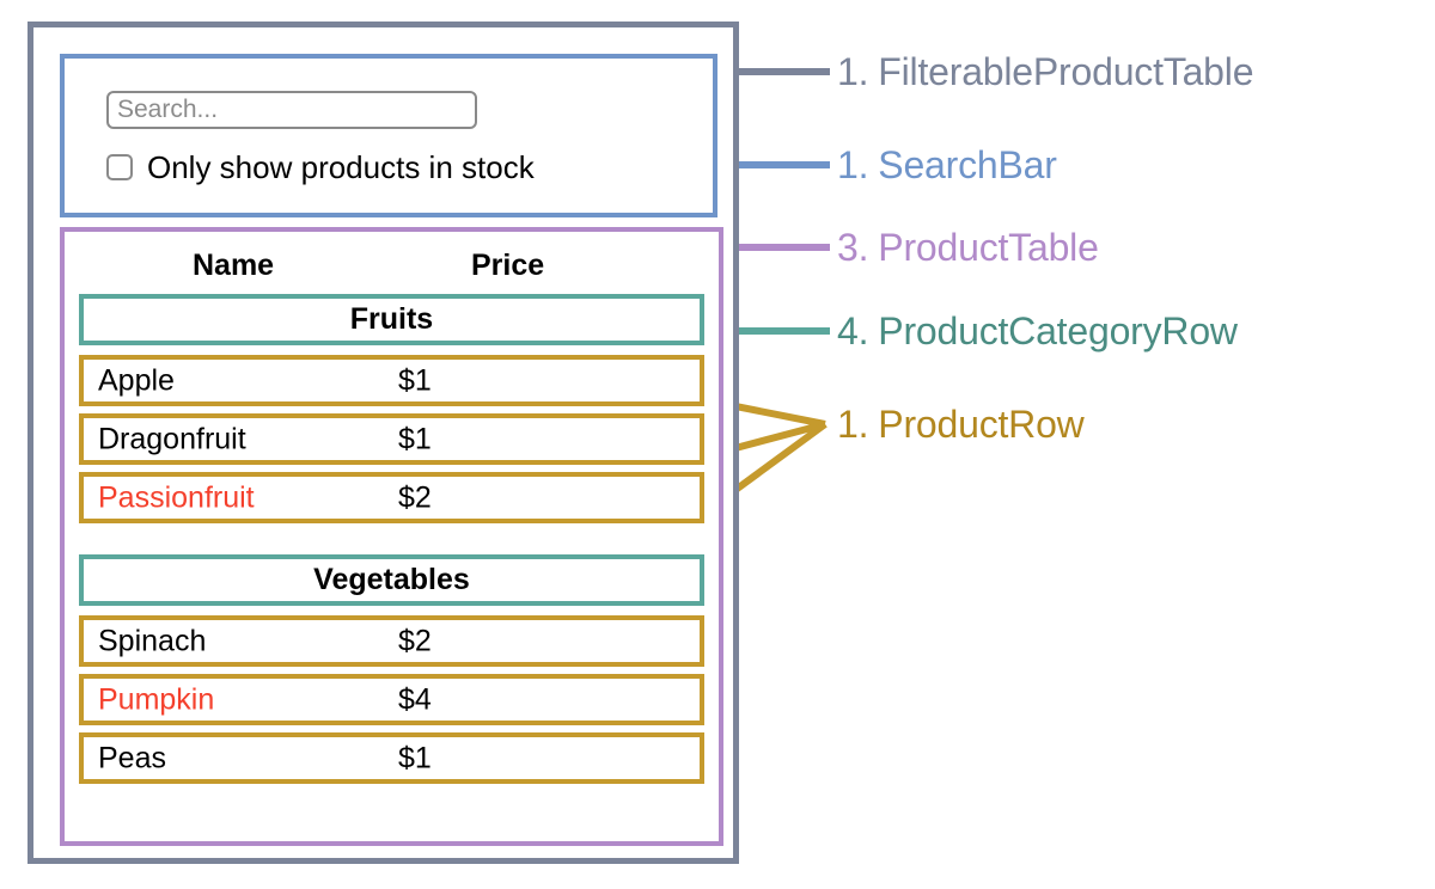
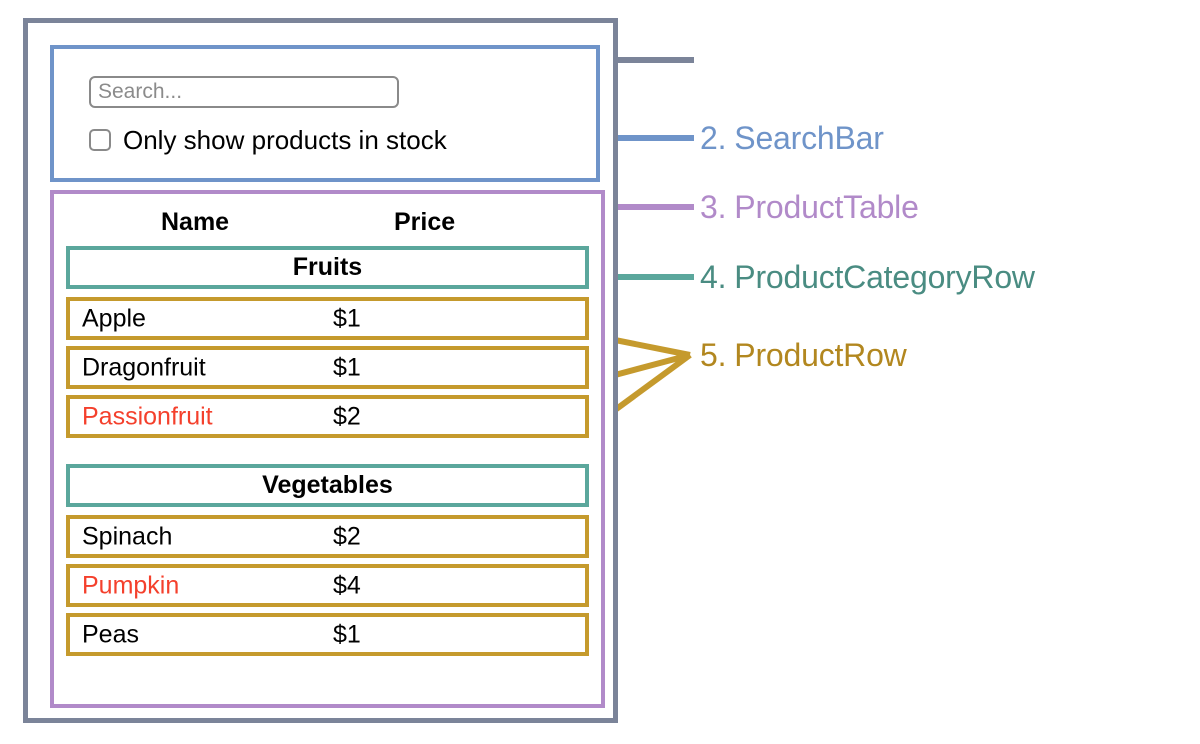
  Search...
  Only show products in stock
  Name
  Price
  Fruits
  Apple
  $1
  Dragonfruit
  $1
  Passionfruit
  $2
  Vegetables
  Spinach
  $2
  Pumpkin
  $4
  Peas
  $1
- 1. FilterableProductTable
- 1. SearchBar
+ 2. SearchBar
  3. ProductTable
  4. ProductCategoryRow
- 1. ProductRow
+ 5. ProductRow
